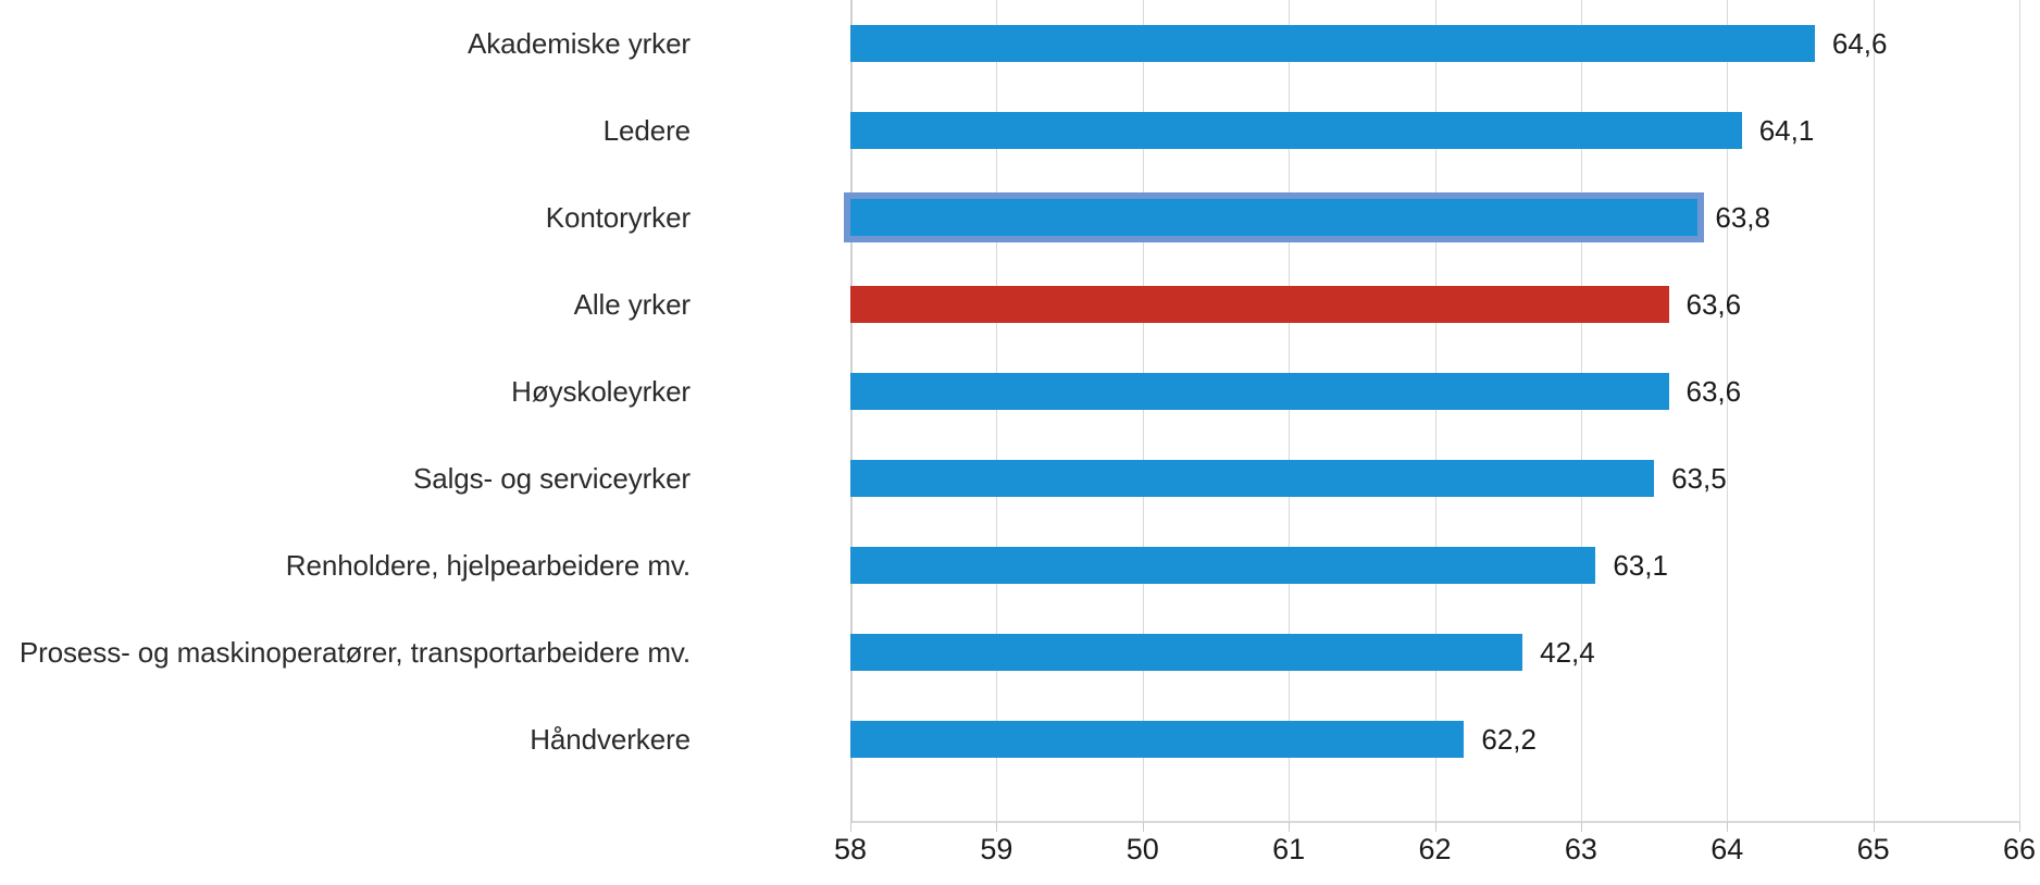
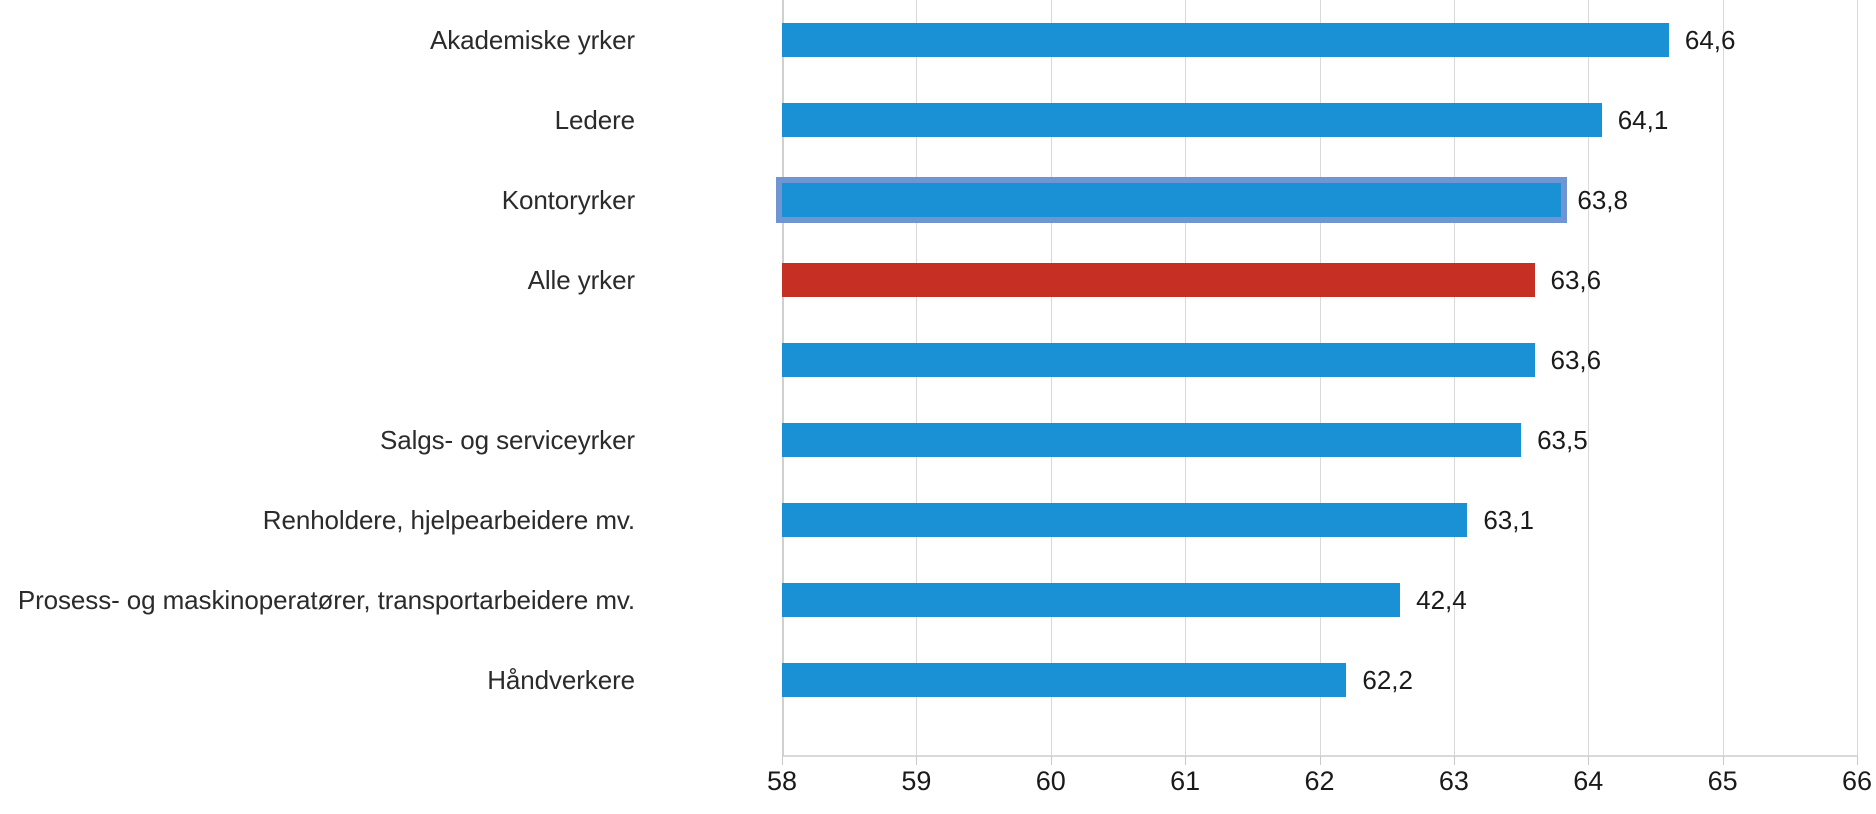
  Akademiske yrker
  64,6
  Ledere
  64,1
  Kontoryrker
  63,8
  Alle yrker
  63,6
- Høyskoleyrker
  63,6
  Salgs- og serviceyrker
  63,5
  Renholdere, hjelpearbeidere mv.
  63,1
  Prosess- og maskinoperatører, transportarbeidere mv.
  42,4
  Håndverkere
  62,2
  58
  59
- 50
+ 60
  61
  62
  63
  64
  65
  66
